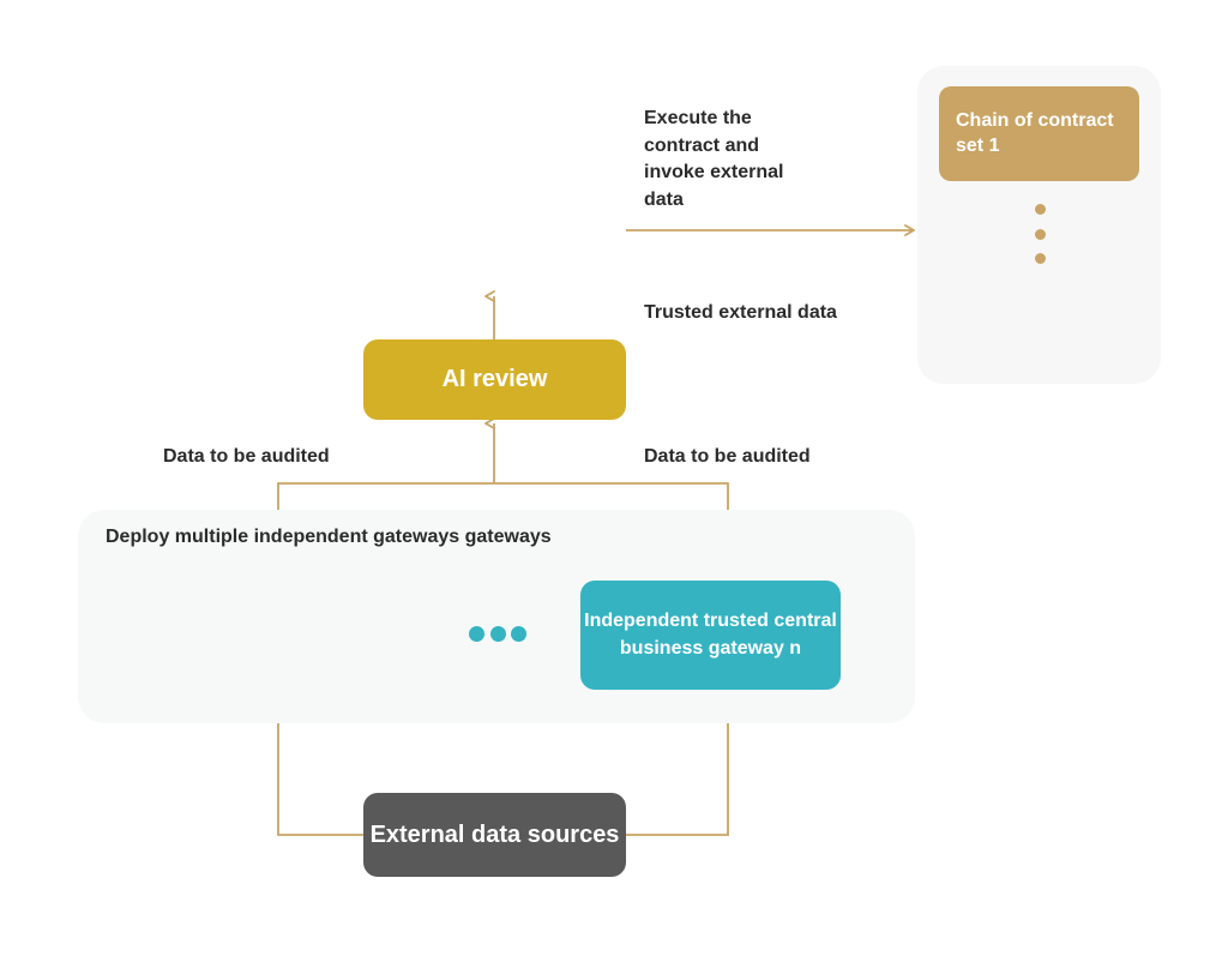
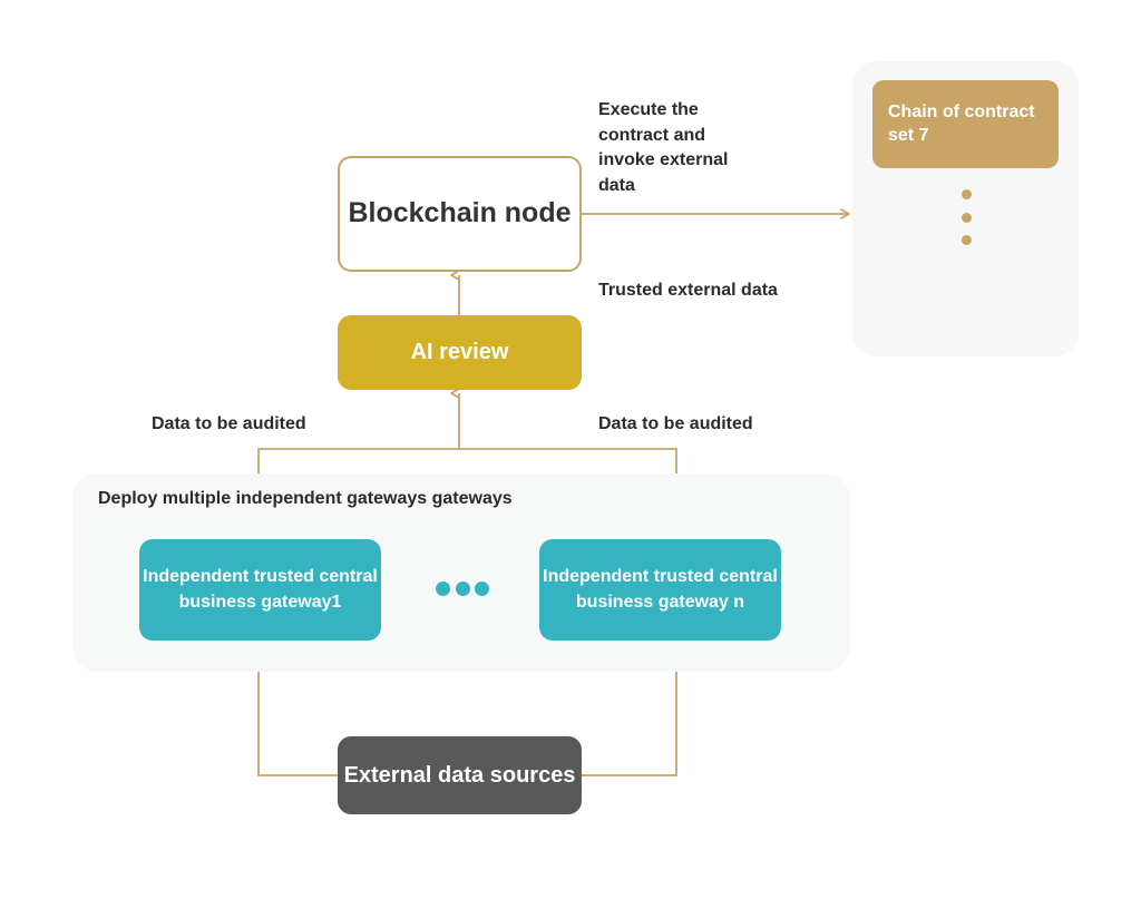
- Chain of contract set 1
+ Chain of contract set 7
+ Blockchain node
  AI review
  Deploy multiple independent gateways gateways
+ Independent trusted central business gateway1
  Independent trusted central business gateway n
  External data sources
  Execute the contract and invoke external data
  Trusted external data
  Data to be audited
  Data to be audited
